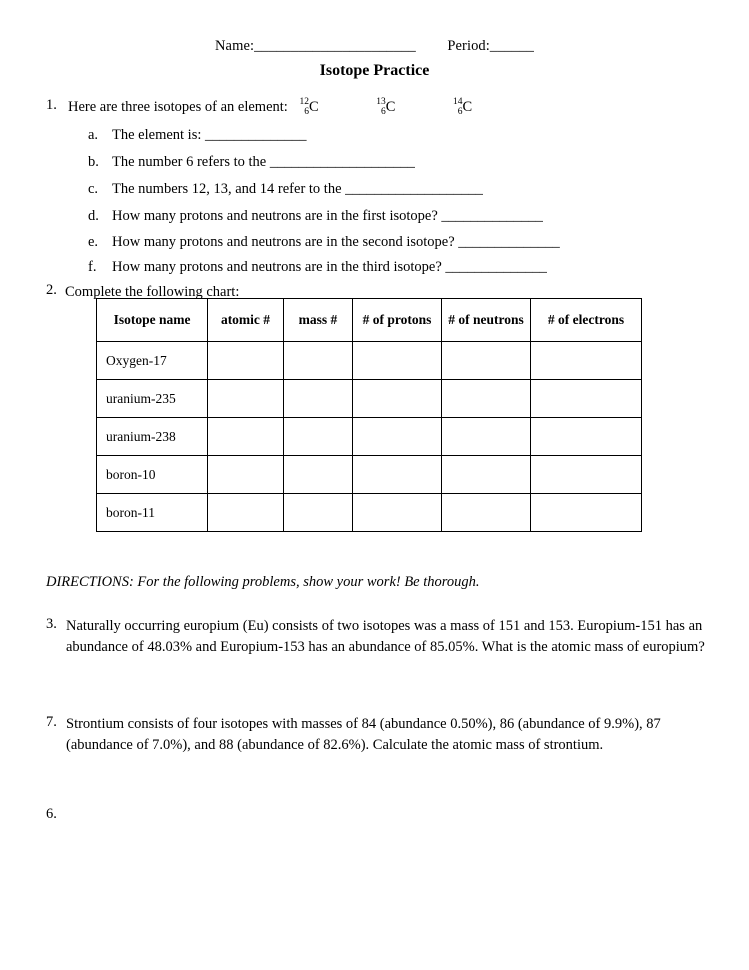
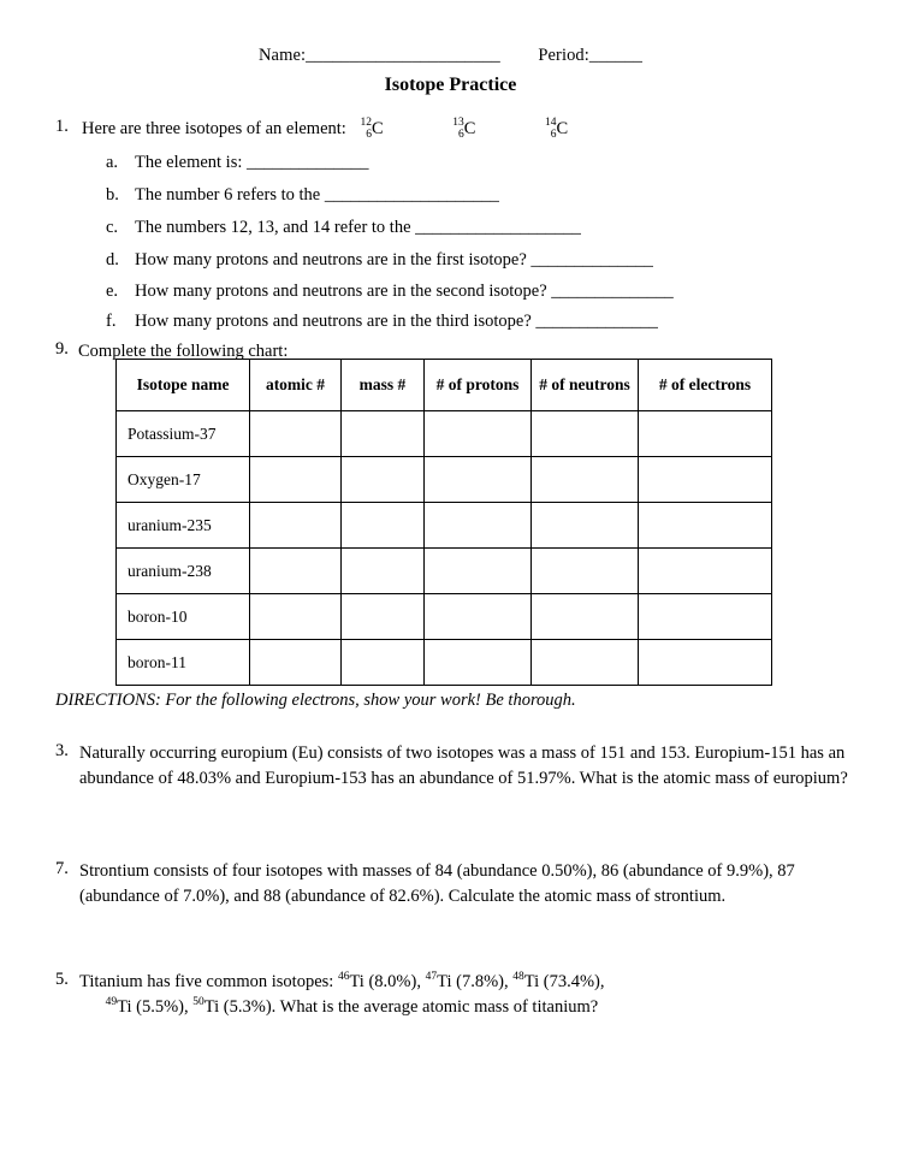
  Name:______________________ Period:______
  Isotope Practice
  1.
  Here are three isotopes of an element:
  12
  6
  C
  13
  6
  C
  14
  6
  C
  a.
  The element is: ______________
  b.
  The number 6 refers to the ____________________
  c.
  The numbers 12, 13, and 14 refer to the ___________________
  d.
  How many protons and neutrons are in the first isotope? ______________
  e.
  How many protons and neutrons are in the second isotope? ______________
  f.
  How many protons and neutrons are in the third isotope? ______________
- 2.
+ 9.
  Complete the following chart:
  Isotope name	atomic #	mass #	# of protons	# of neutrons	# of electrons
+ Potassium-37
  Oxygen-17
  uranium-235
  uranium-238
  boron-10
  boron-11
- DIRECTIONS: For the following problems, show your work! Be thorough.
+ DIRECTIONS: For the following electrons, show your work! Be thorough.
  3.
- Naturally occurring europium (Eu) consists of two isotopes was a mass of 151 and 153. Europium-151 has an abundance of 48.03% and Europium-153 has an abundance of 85.05%. What is the atomic mass of europium?
+ Naturally occurring europium (Eu) consists of two isotopes was a mass of 151 and 153. Europium-151 has an abundance of 48.03% and Europium-153 has an abundance of 51.97%. What is the atomic mass of europium?
  7.
  Strontium consists of four isotopes with masses of 84 (abundance 0.50%), 86 (abundance of 9.9%), 87 (abundance of 7.0%), and 88 (abundance of 82.6%). Calculate the atomic mass of strontium.
- 6.
+ 5.
+ Titanium has five common isotopes: 46Ti (8.0%), 47Ti (7.8%), 48Ti (73.4%),
+ 49Ti (5.5%), 50Ti (5.3%). What is the average atomic mass of titanium?
